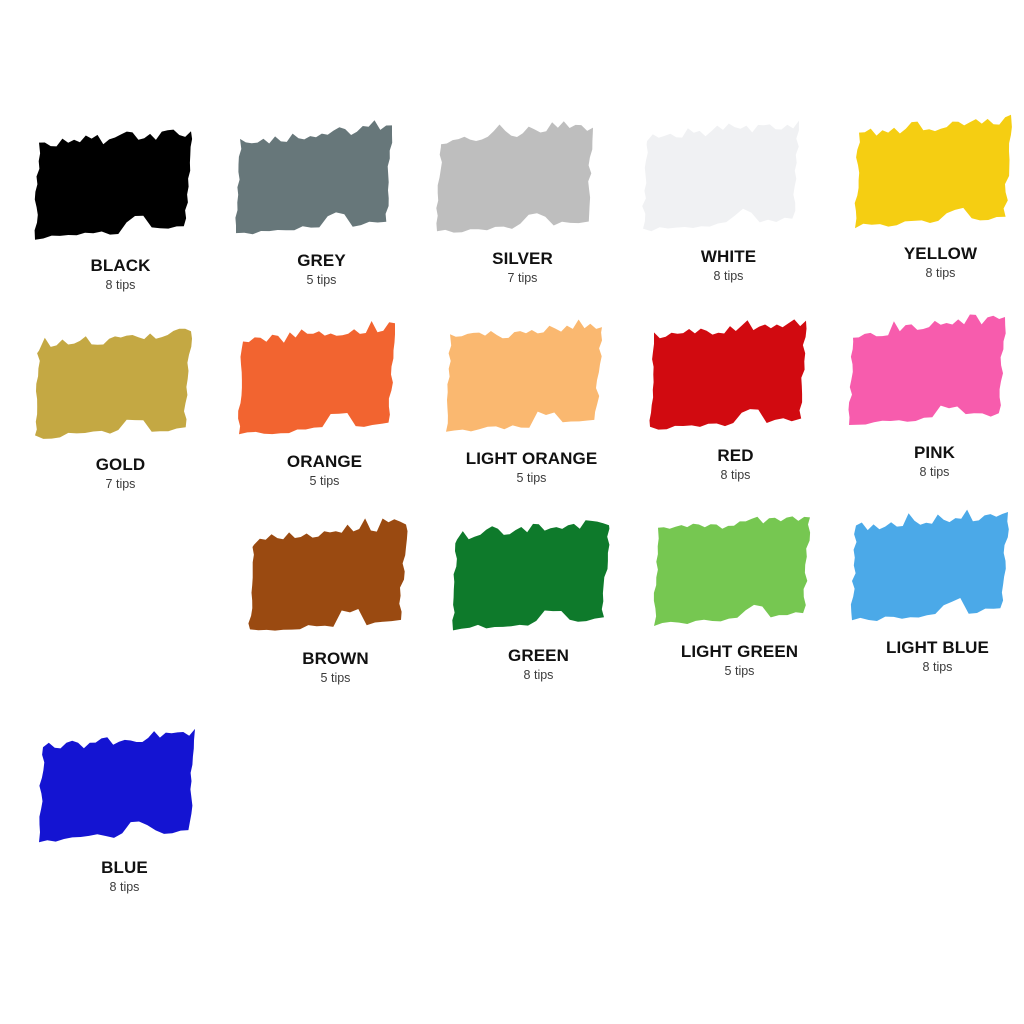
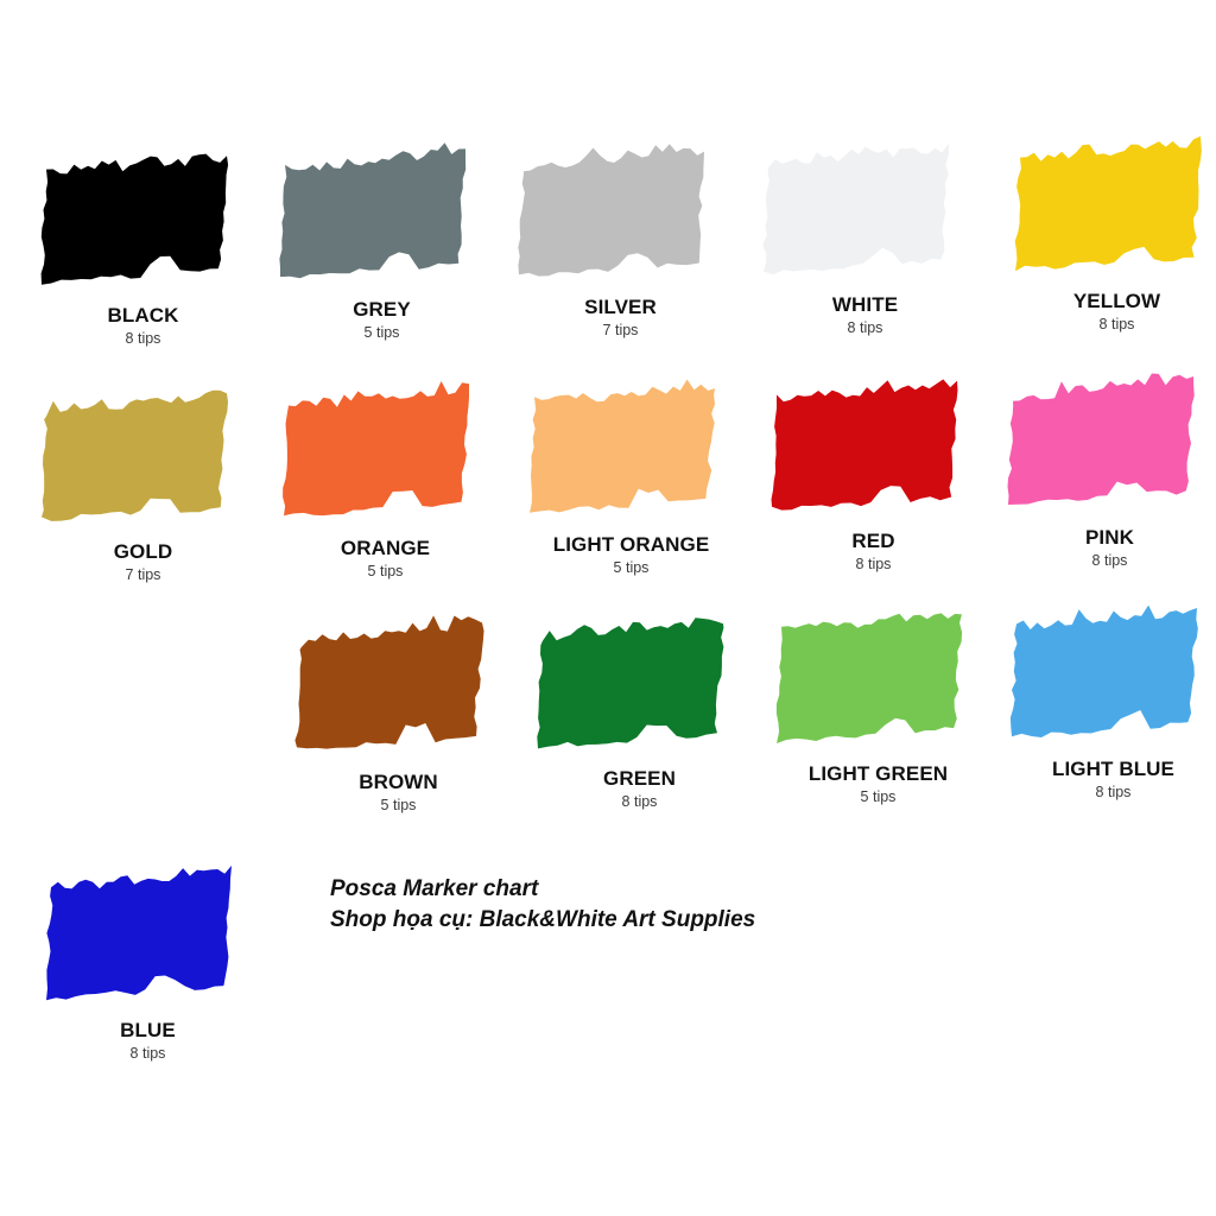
+ Posca Marker chart
+ Shop họa cụ: Black&White Art Supplies
  BLACK
  8 tips
  GREY
  5 tips
  SILVER
  7 tips
  WHITE
  8 tips
  YELLOW
  8 tips
  GOLD
  7 tips
  ORANGE
  5 tips
  LIGHT ORANGE
  5 tips
  RED
  8 tips
  PINK
  8 tips
  BROWN
  5 tips
  GREEN
  8 tips
  LIGHT GREEN
  5 tips
  LIGHT BLUE
  8 tips
  BLUE
  8 tips
